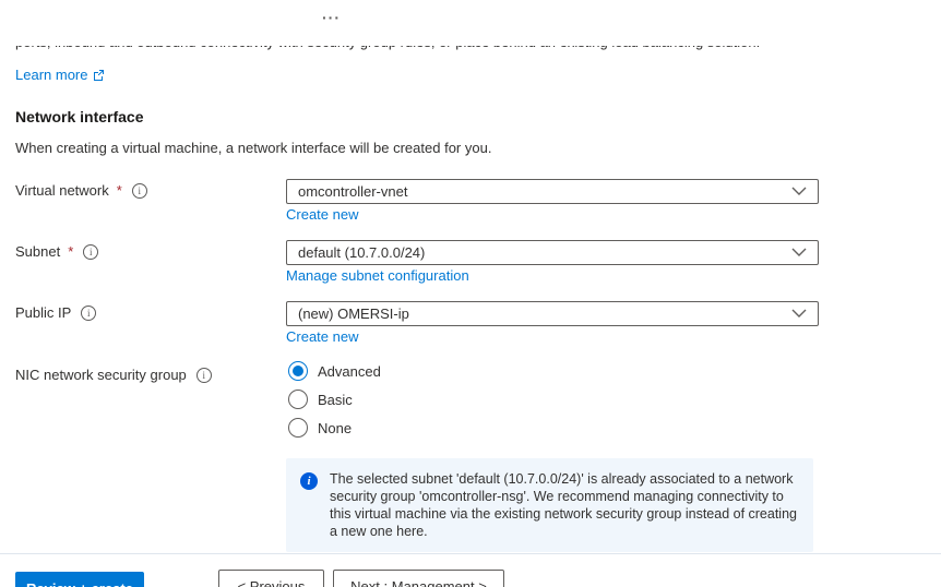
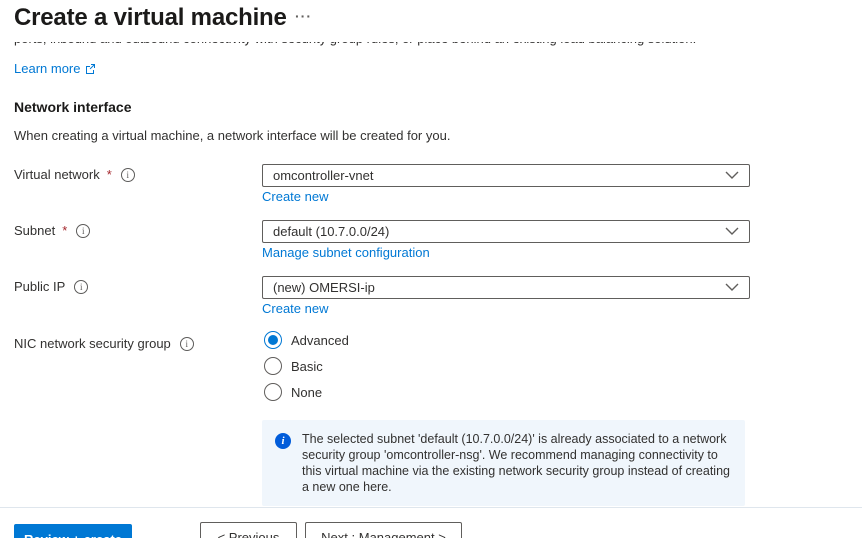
+ Create a virtual machine
  ···
  Learn more
  Network interface
  When creating a virtual machine, a network interface will be created for you.
  Virtual network
  *
  i
  omcontroller-vnet
  Create new
  Subnet
  *
  i
  default (10.7.0.0/24)
  Manage subnet configuration
  Public IP
  i
  (new) OMERSI-ip
  Create new
  NIC network security group
  i
  Advanced
  Basic
  None
  i
  The selected subnet 'default (10.7.0.0/24)' is already associated to a network security group 'omcontroller-nsg'. We recommend managing connectivity to this virtual machine via the existing network security group instead of creating a new one here.
  < Previous
  Next : Management >
